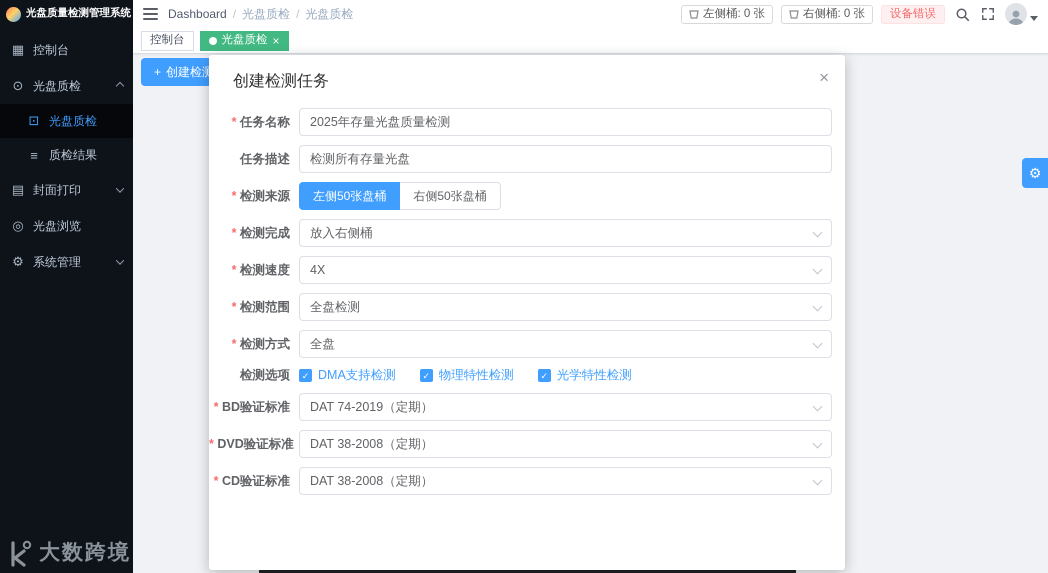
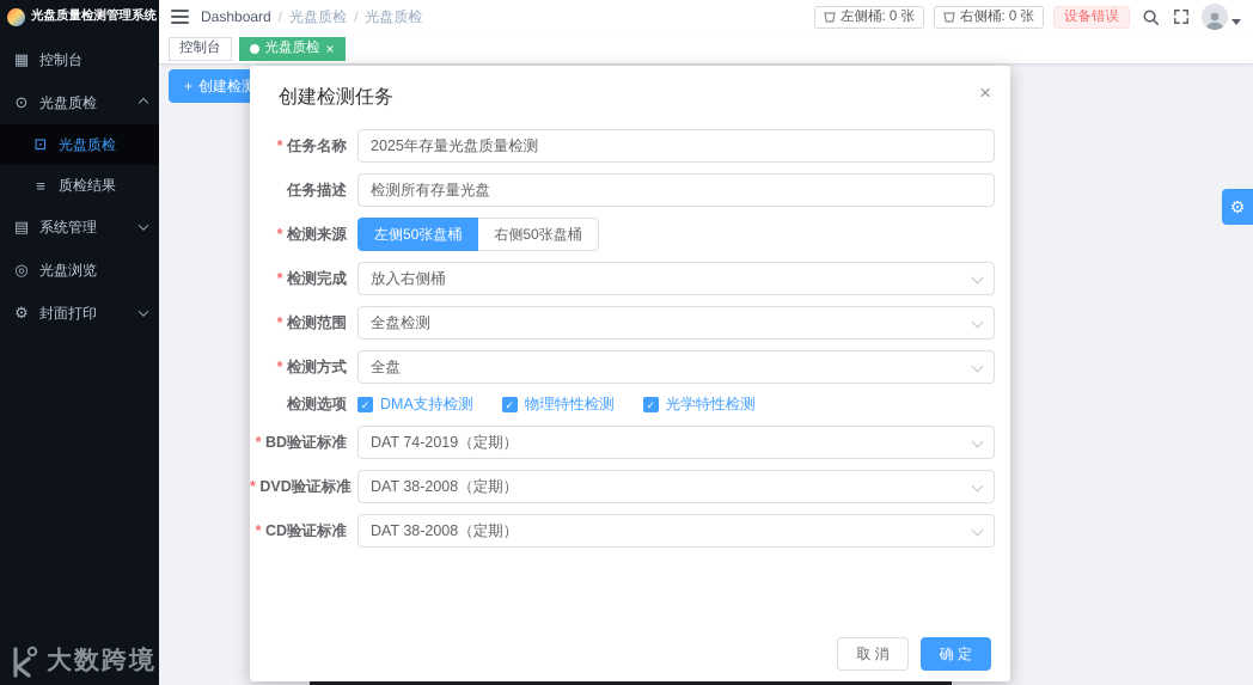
  光盘质量检测管理系统
  ▦
  控制台
  ⊙
  光盘质检
  ⊡
  光盘质检
  ≡
  质检结果
  ▤
- 封面打印
+ 系统管理
  ◎
  光盘浏览
  ⚙
- 系统管理
+ 封面打印
  Dashboard
  /
  光盘质检
  /
  光盘质检
  左侧桶: 0 张
  右侧桶: 0 张
  设备错误
  控制台
  光盘质检
  ×
  +
  创建检测任务
  ×
  任务名称
  2025年存量光盘质量检测
  任务描述
  检测所有存量光盘
  检测来源
  左侧50张盘桶
  右侧50张盘桶
  检测完成
  放入右侧桶
- 检测速度
- 4X
  检测范围
  全盘检测
  检测方式
  全盘
  检测选项
  ✓
  DMA支持检测
  ✓
  物理特性检测
  ✓
  光学特性检测
  BD验证标准
  DAT 74-2019（定期）
  DVD验证标准
  DAT 38-2008（定期）
  CD验证标准
  DAT 38-2008（定期）
+ 取 消
+ 确 定
  ⚙
  大数跨境
